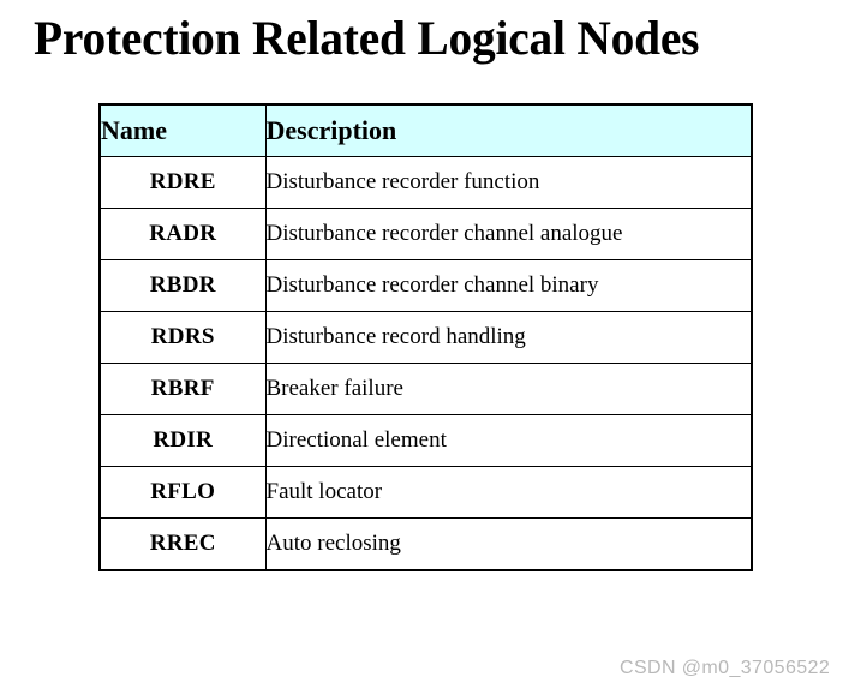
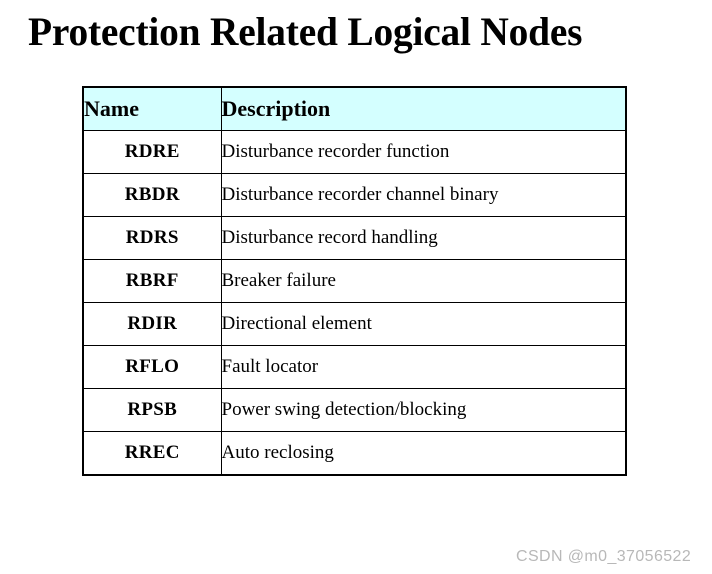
  Protection Related Logical Nodes
  Name	Description
  RDRE	Disturbance recorder function
- RADR	Disturbance recorder channel analogue
  RBDR	Disturbance recorder channel binary
  RDRS	Disturbance record handling
  RBRF	Breaker failure
  RDIR	Directional element
  RFLO	Fault locator
+ RPSB	Power swing detection/blocking
  RREC	Auto reclosing
  CSDN @m0_37056522
